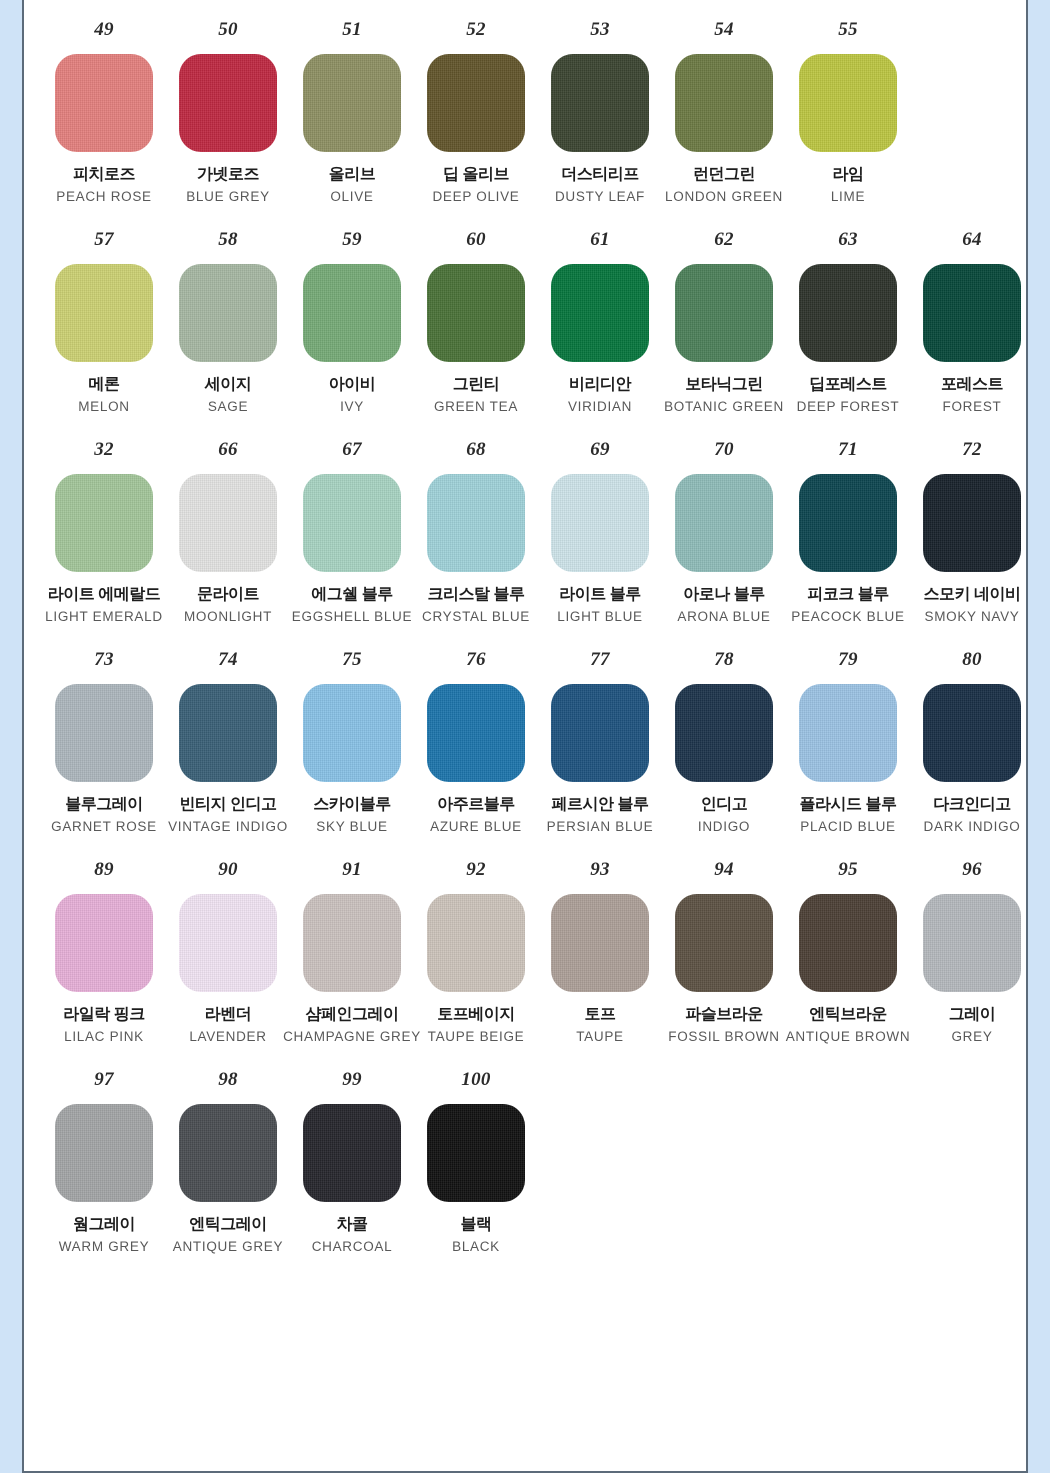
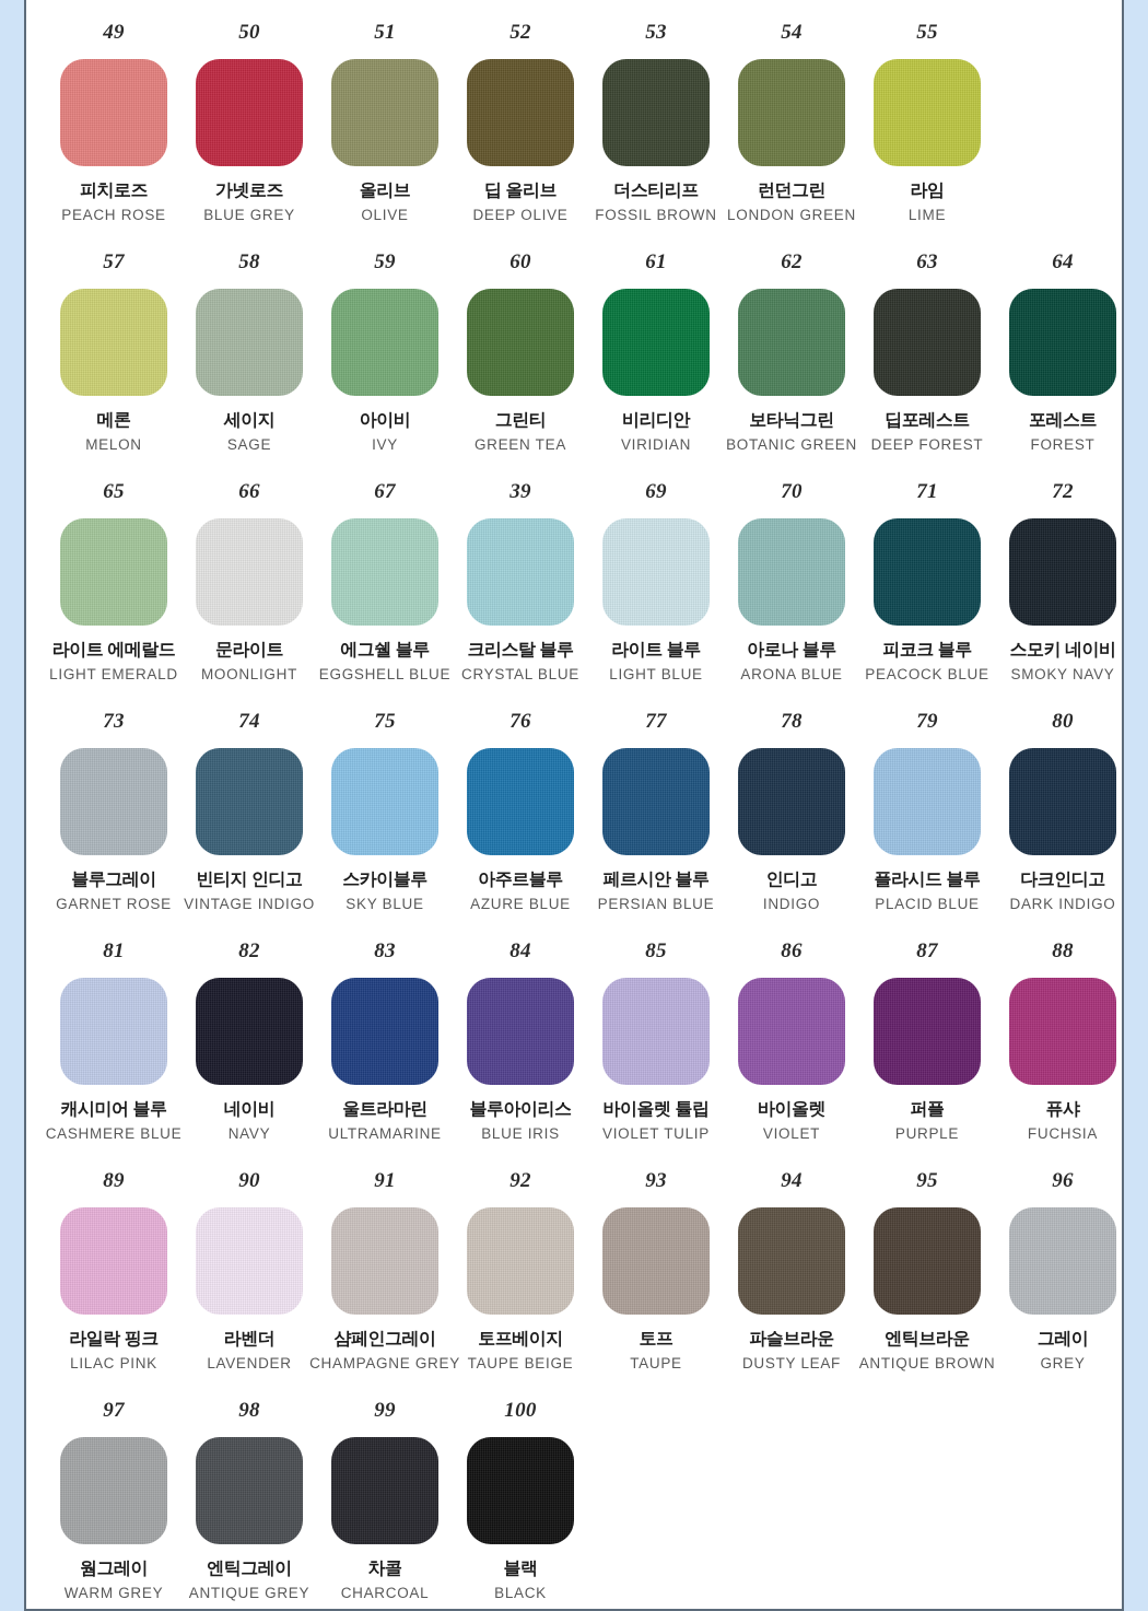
  49
  피치로즈
  PEACH ROSE
  50
  가넷로즈
  BLUE GREY
  51
  올리브
  OLIVE
  52
  딥 올리브
  DEEP OLIVE
  53
  더스티리프
- DUSTY LEAF
+ FOSSIL BROWN
  54
  런던그린
  LONDON GREEN
  55
  라임
  LIME
  57
  메론
  MELON
  58
  세이지
  SAGE
  59
  아이비
  IVY
  60
  그린티
  GREEN TEA
  61
  비리디안
  VIRIDIAN
  62
  보타닉그린
  BOTANIC GREEN
  63
  딥포레스트
  DEEP FOREST
  64
  포레스트
  FOREST
- 32
+ 65
  라이트 에메랄드
  LIGHT EMERALD
  66
  문라이트
  MOONLIGHT
  67
  에그쉘 블루
  EGGSHELL BLUE
- 68
+ 39
  크리스탈 블루
  CRYSTAL BLUE
  69
  라이트 블루
  LIGHT BLUE
  70
  아로나 블루
  ARONA BLUE
  71
  피코크 블루
  PEACOCK BLUE
  72
  스모키 네이비
  SMOKY NAVY
  73
  블루그레이
  GARNET ROSE
  74
  빈티지 인디고
  VINTAGE INDIGO
  75
  스카이블루
  SKY BLUE
  76
  아주르블루
  AZURE BLUE
  77
  페르시안 블루
  PERSIAN BLUE
  78
  인디고
  INDIGO
  79
  플라시드 블루
  PLACID BLUE
  80
  다크인디고
  DARK INDIGO
+ 81
+ 캐시미어 블루
+ CASHMERE BLUE
+ 82
+ 네이비
+ NAVY
+ 83
+ 울트라마린
+ ULTRAMARINE
+ 84
+ 블루아이리스
+ BLUE IRIS
+ 85
+ 바이올렛 튤립
+ VIOLET TULIP
+ 86
+ 바이올렛
+ VIOLET
+ 87
+ 퍼플
+ PURPLE
+ 88
+ 퓨샤
+ FUCHSIA
  89
  라일락 핑크
  LILAC PINK
  90
  라벤더
  LAVENDER
  91
  샴페인그레이
  CHAMPAGNE GREY
  92
  토프베이지
  TAUPE BEIGE
  93
  토프
  TAUPE
  94
  파슬브라운
- FOSSIL BROWN
+ DUSTY LEAF
  95
  엔틱브라운
  ANTIQUE BROWN
  96
  그레이
  GREY
  97
  웜그레이
  WARM GREY
  98
  엔틱그레이
  ANTIQUE GREY
  99
  차콜
  CHARCOAL
  100
  블랙
  BLACK
